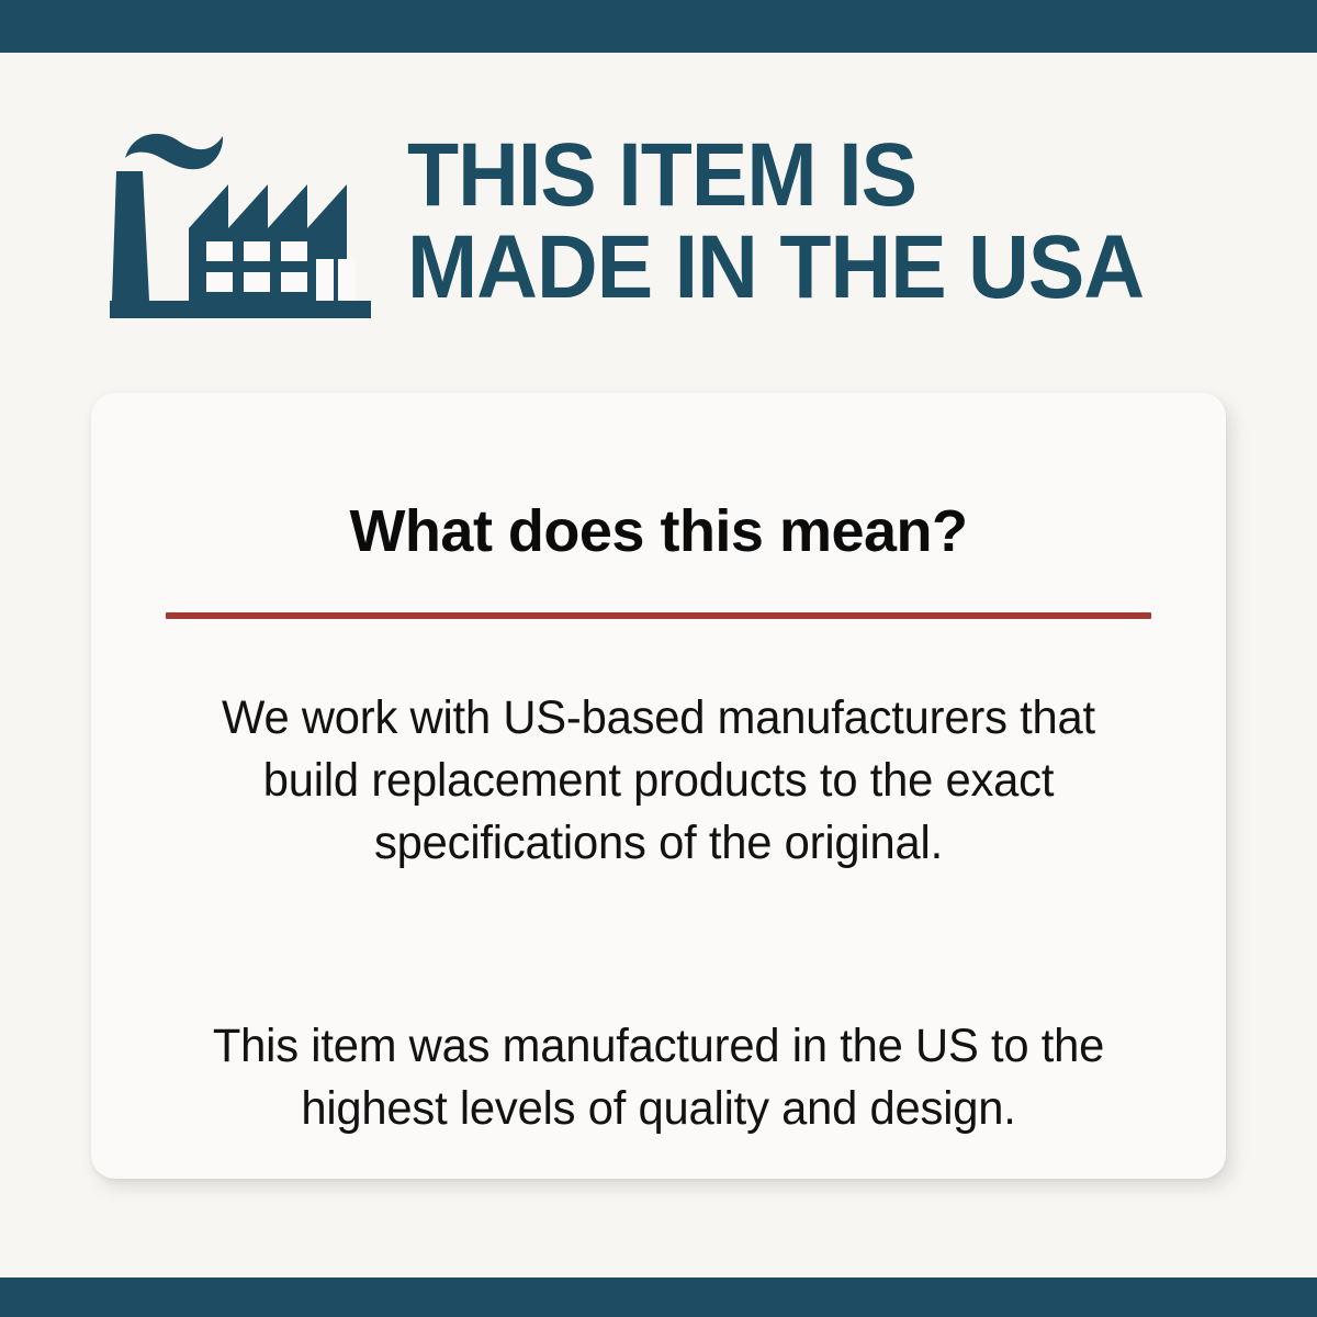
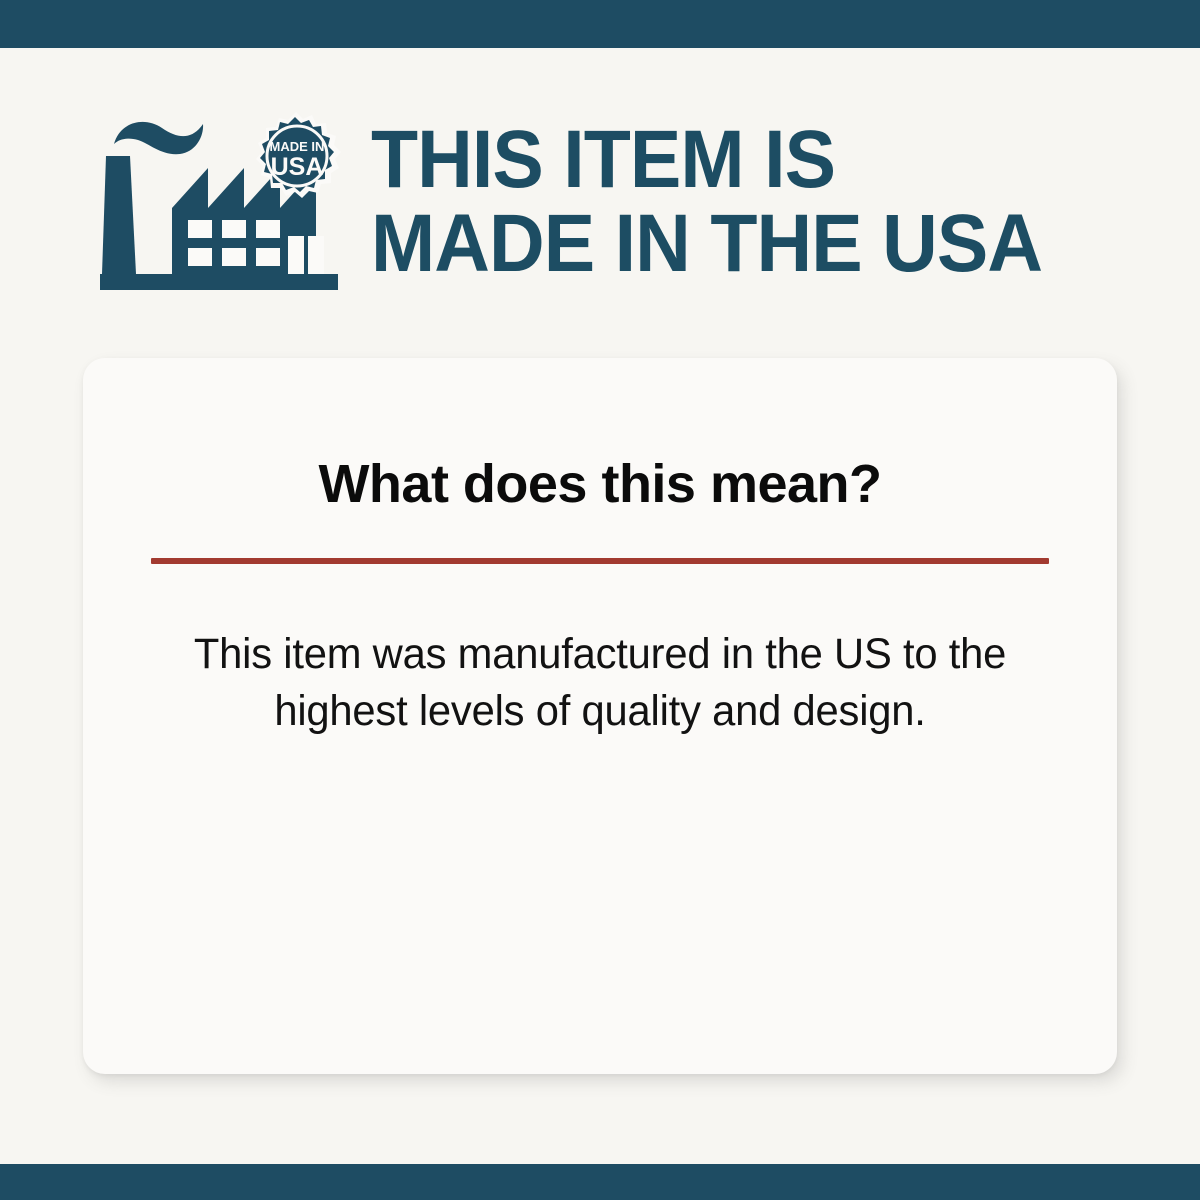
+ MADE IN
+ USA
  THIS ITEM IS
  MADE IN THE USA
  What does this mean?
- We work with US-based manufacturers that build replacement products to the exact specifications of the original.
  This item was manufactured in the US to the highest levels of quality and design.
